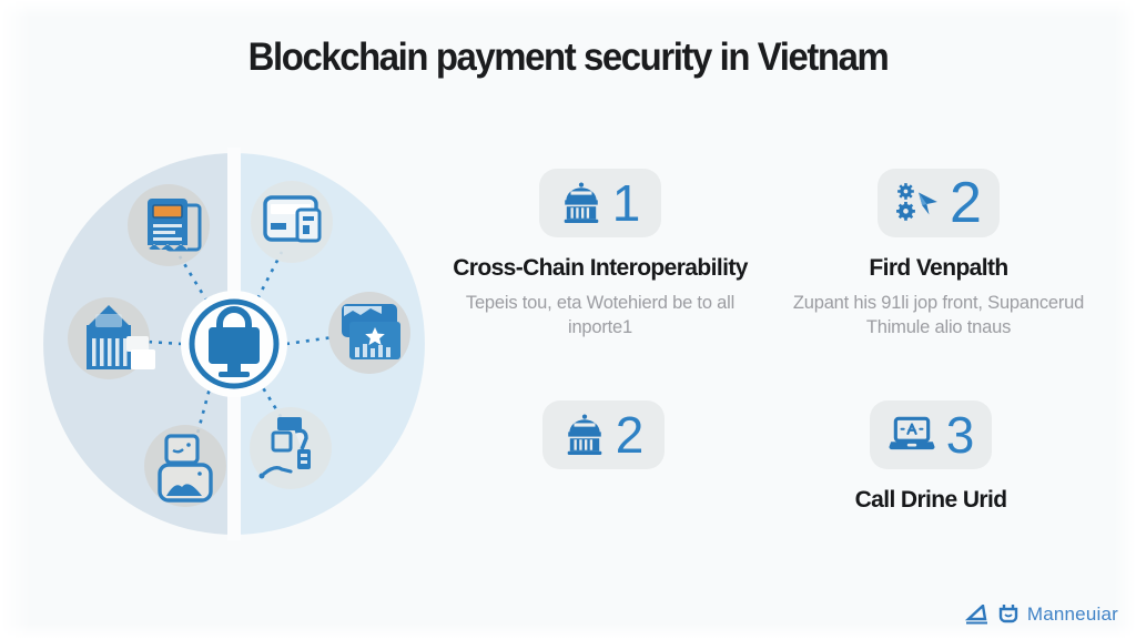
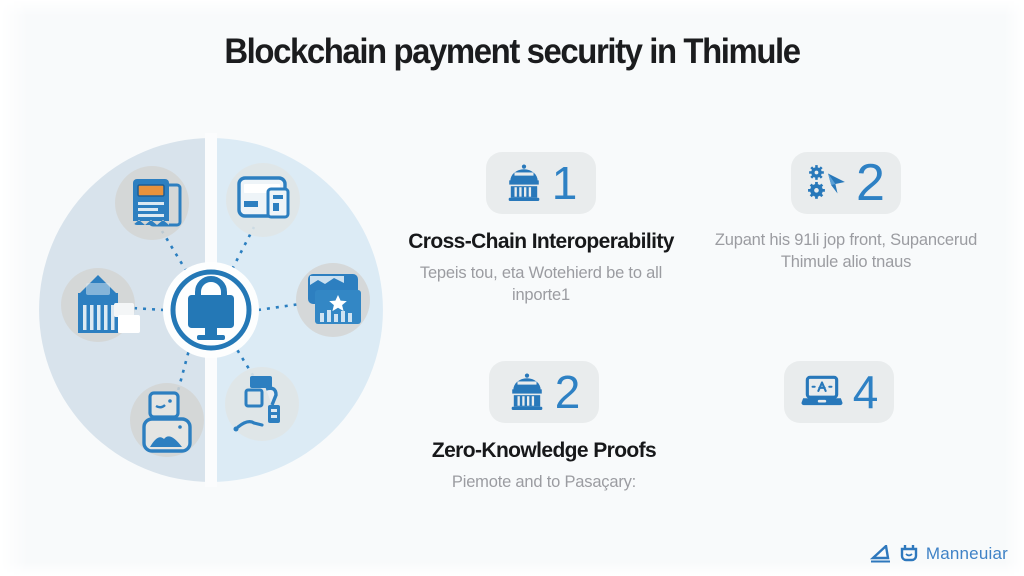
- Blockchain payment security in Vietnam
+ Blockchain payment security in Thimule
  1
  Cross-Chain Interoperability
  Tepeis tou, eta Wotehierd be to all inporte1
  2
- Fird Venpalth
  Zupant his 91li jop front, Supancerud Thimule alio tnaus
  2
+ Zero-Knowledge Proofs
+ Piemote and to Pasaçary:
- 3
+ 4
- Call Drine Urid
  Manneuiar
